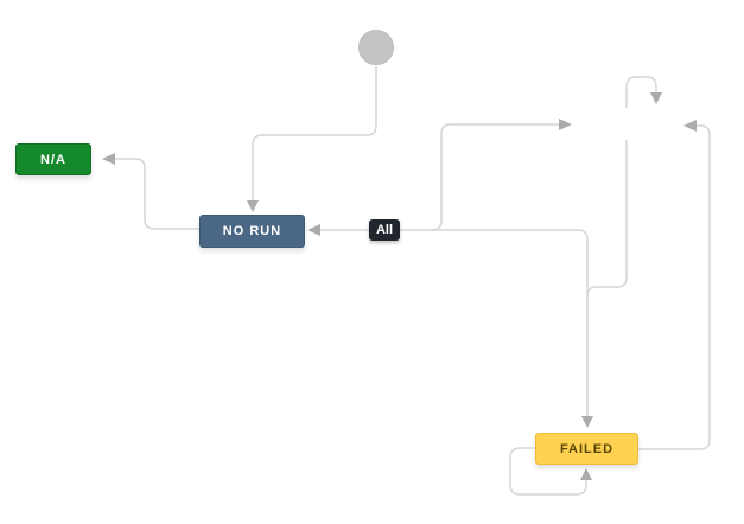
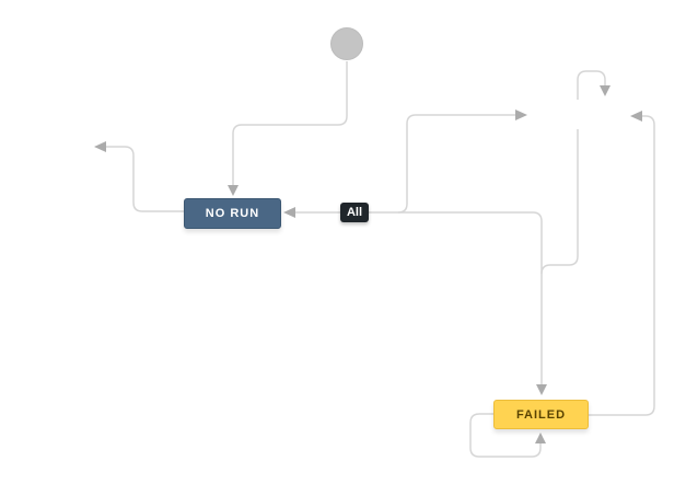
- N/A
  NO RUN
  FAILED
  All
